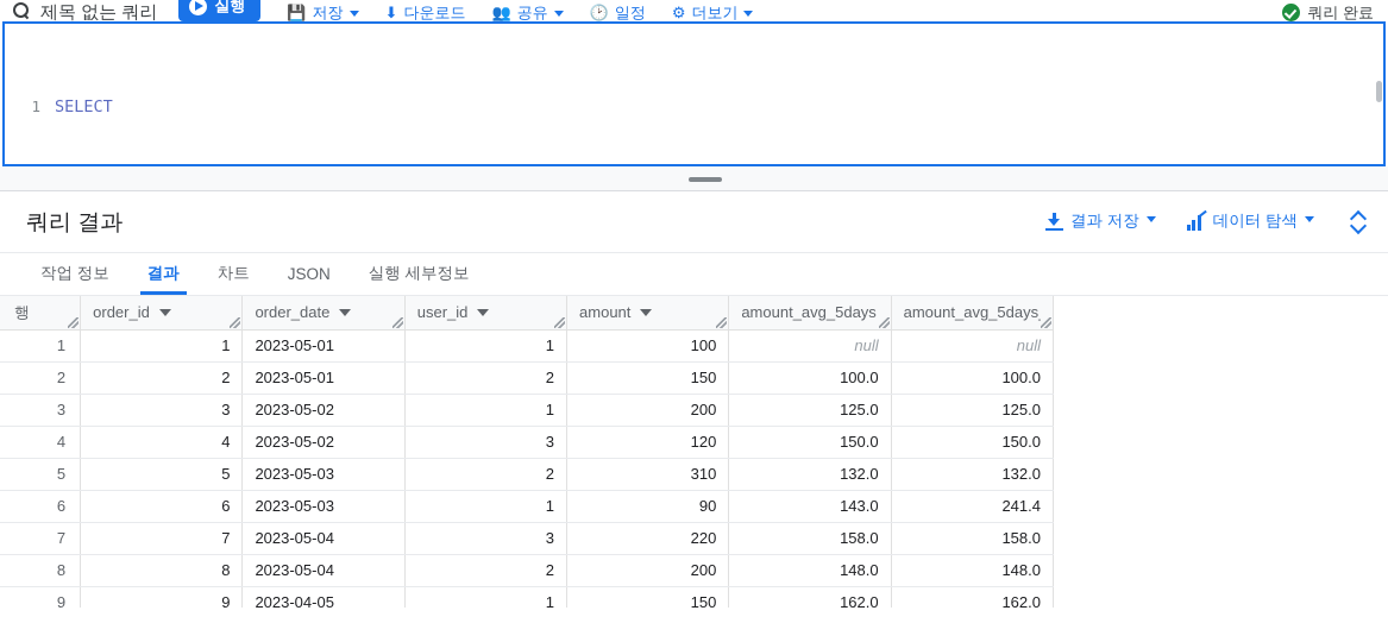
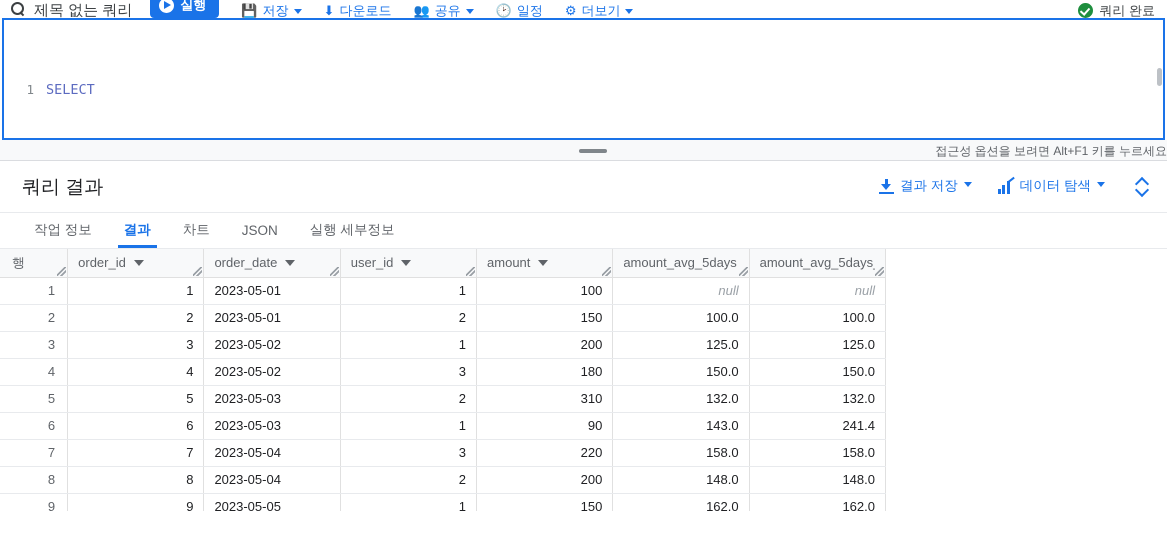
  제목 없는 쿼리
  실행
  💾
  저장
  ⬇
  다운로드
  👥
  공유
  🕑
  일정
  ⚙
  더보기
  쿼리 완료
  1
  SELECT
+ 접근성 옵션을 보려면 Alt+F1 키를 누르세요
  쿼리 결과
  결과 저장
  데이터 탐색
  작업 정보
  결과
  차트
  JSON
  실행 세부정보
  행	order_id	order_date	user_id	amount	amount_avg_5days	amount_avg_5days
  1	1	2023-05-01	1	100	null	null
  2	2	2023-05-01	2	150	100.0	100.0
  3	3	2023-05-02	1	200	125.0	125.0
- 4	4	2023-05-02	3	120	150.0	150.0
+ 4	4	2023-05-02	3	180	150.0	150.0
  5	5	2023-05-03	2	310	132.0	132.0
  6	6	2023-05-03	1	90	143.0	241.4
  7	7	2023-05-04	3	220	158.0	158.0
  8	8	2023-05-04	2	200	148.0	148.0
- 9	9	2023-04-05	1	150	162.0	162.0
+ 9	9	2023-05-05	1	150	162.0	162.0
